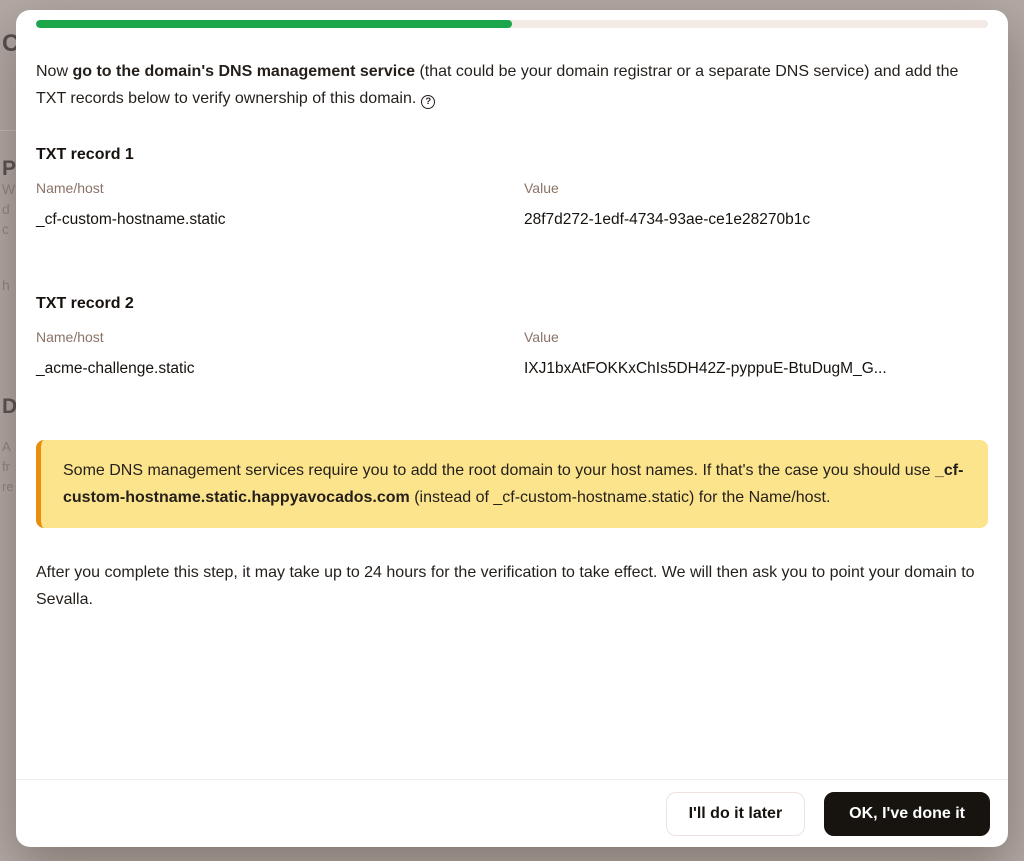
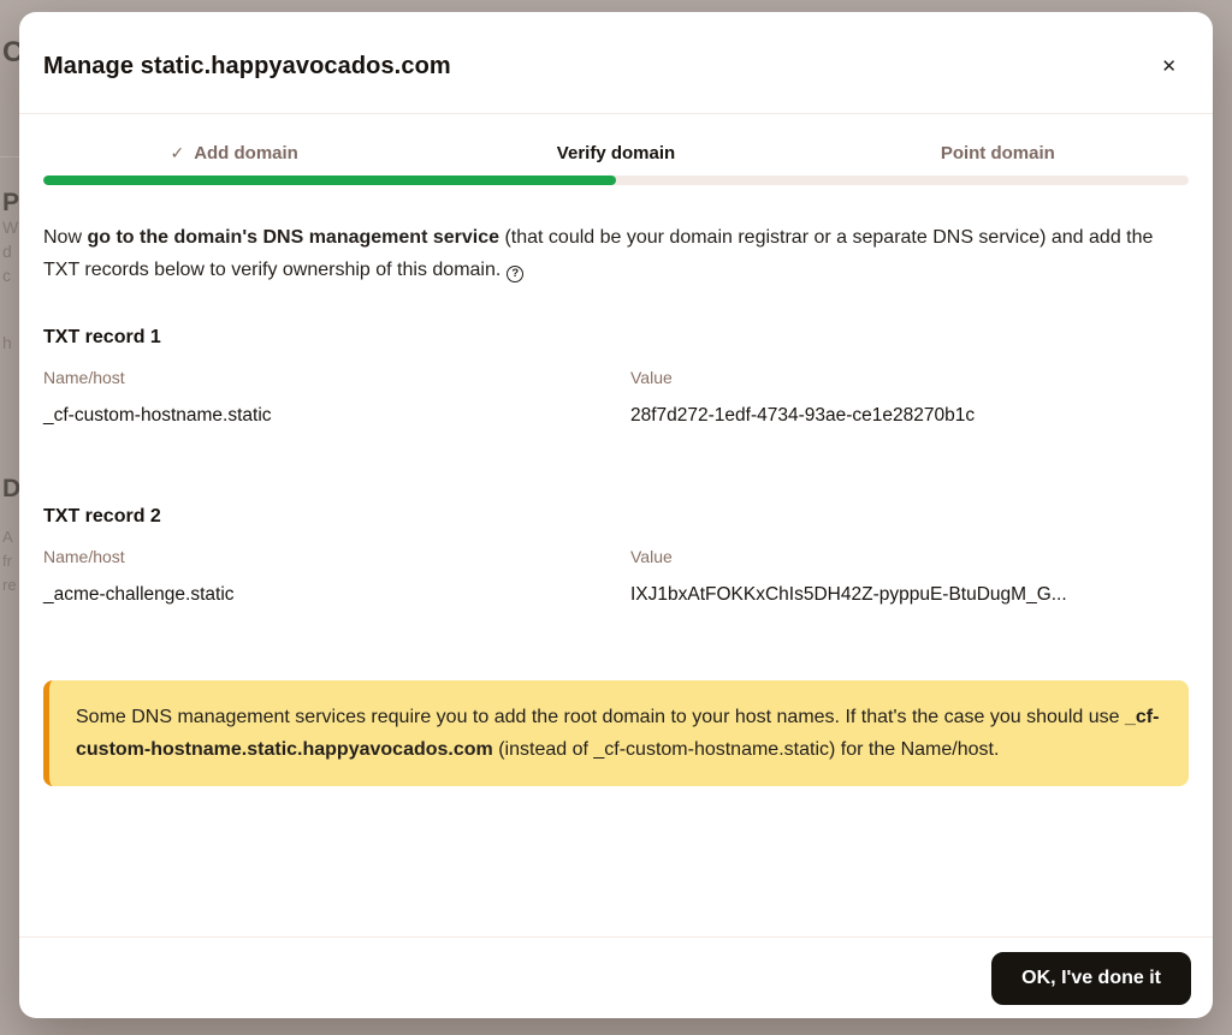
  C
  P
  W
  d
  c
  h
  D
  A
  fr
  re
+ Manage static.happyavocados.com
+ ✕
+ ✓ Add domain
+ Verify domain
+ Point domain
  Now go to the domain's DNS management service (that could be your domain registrar or a separate DNS service) and add the TXT records below to verify ownership of this domain. ?
  TXT record 1
  Name/host
  Value
  _cf-custom-hostname.static
  28f7d272-1edf-4734-93ae-ce1e28270b1c
  TXT record 2
  Name/host
  Value
  _acme-challenge.static
  IXJ1bxAtFOKKxChIs5DH42Z-pyppuE-BtuDugM_G...
  Some DNS management services require you to add the root domain to your host names. If that's the case you should use _cf-custom-hostname.static.happyavocados.com (instead of _cf-custom-hostname.static) for the Name/host.
- After you complete this step, it may take up to 24 hours for the verification to take effect. We will then ask you to point your domain to Sevalla.
- I'll do it later
  OK, I've done it
